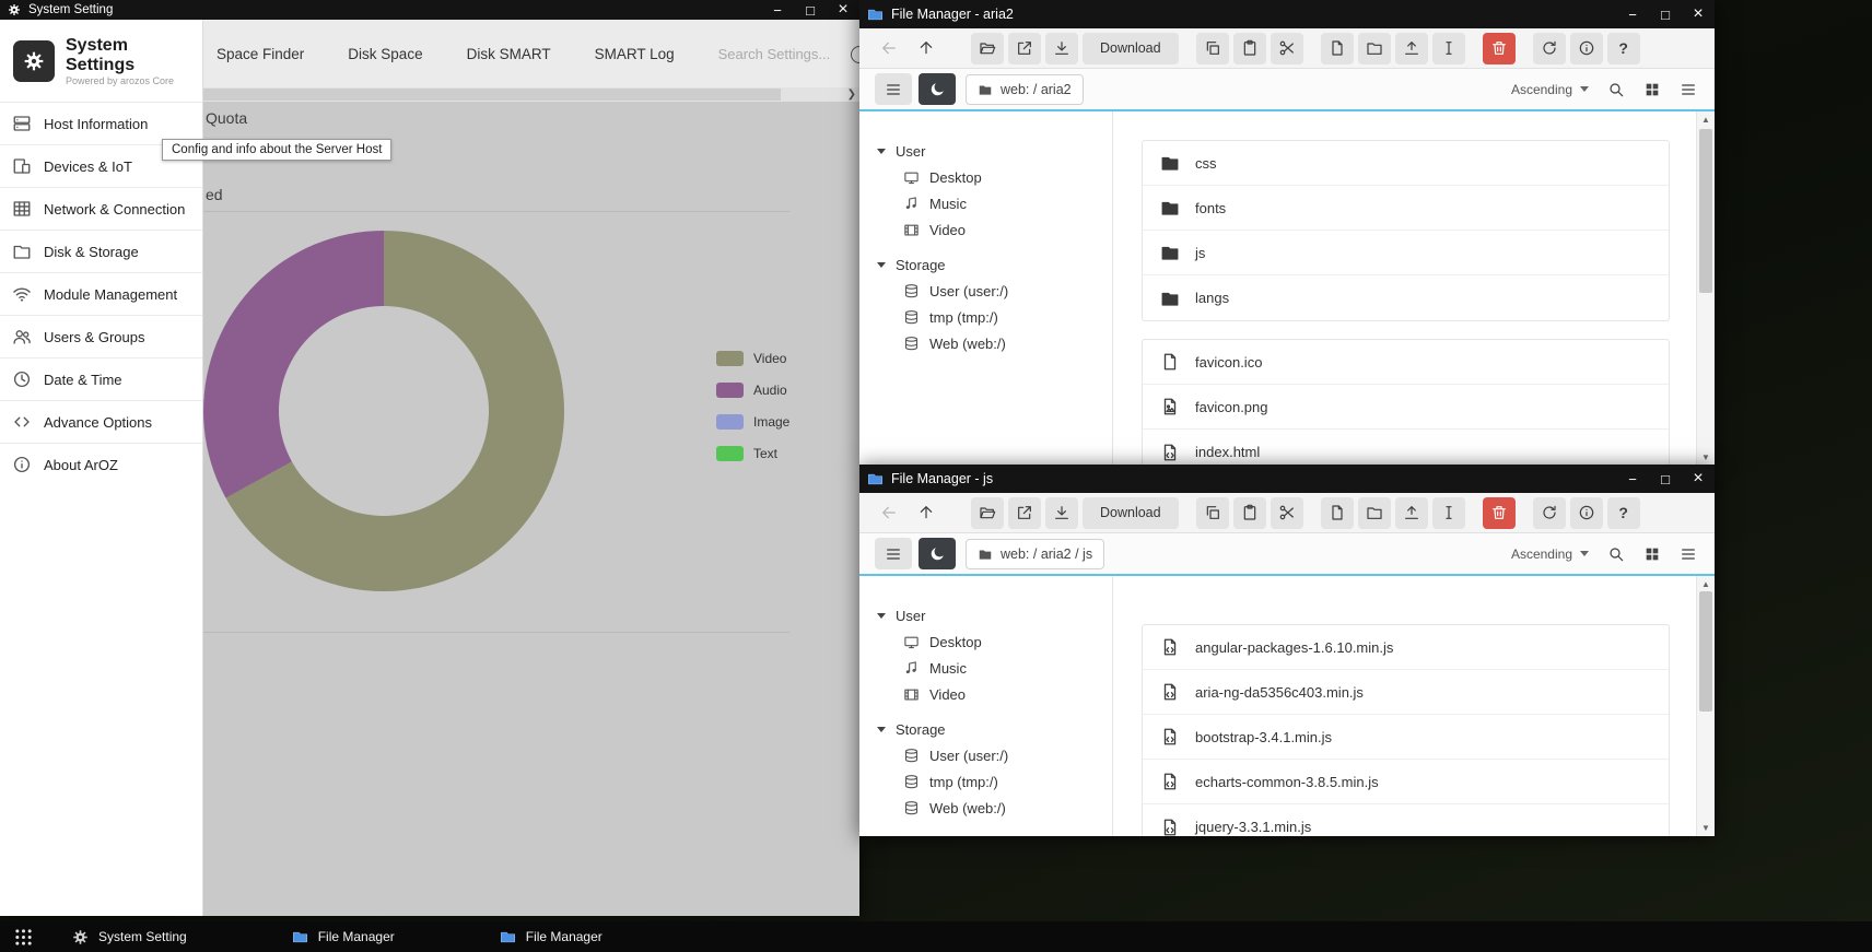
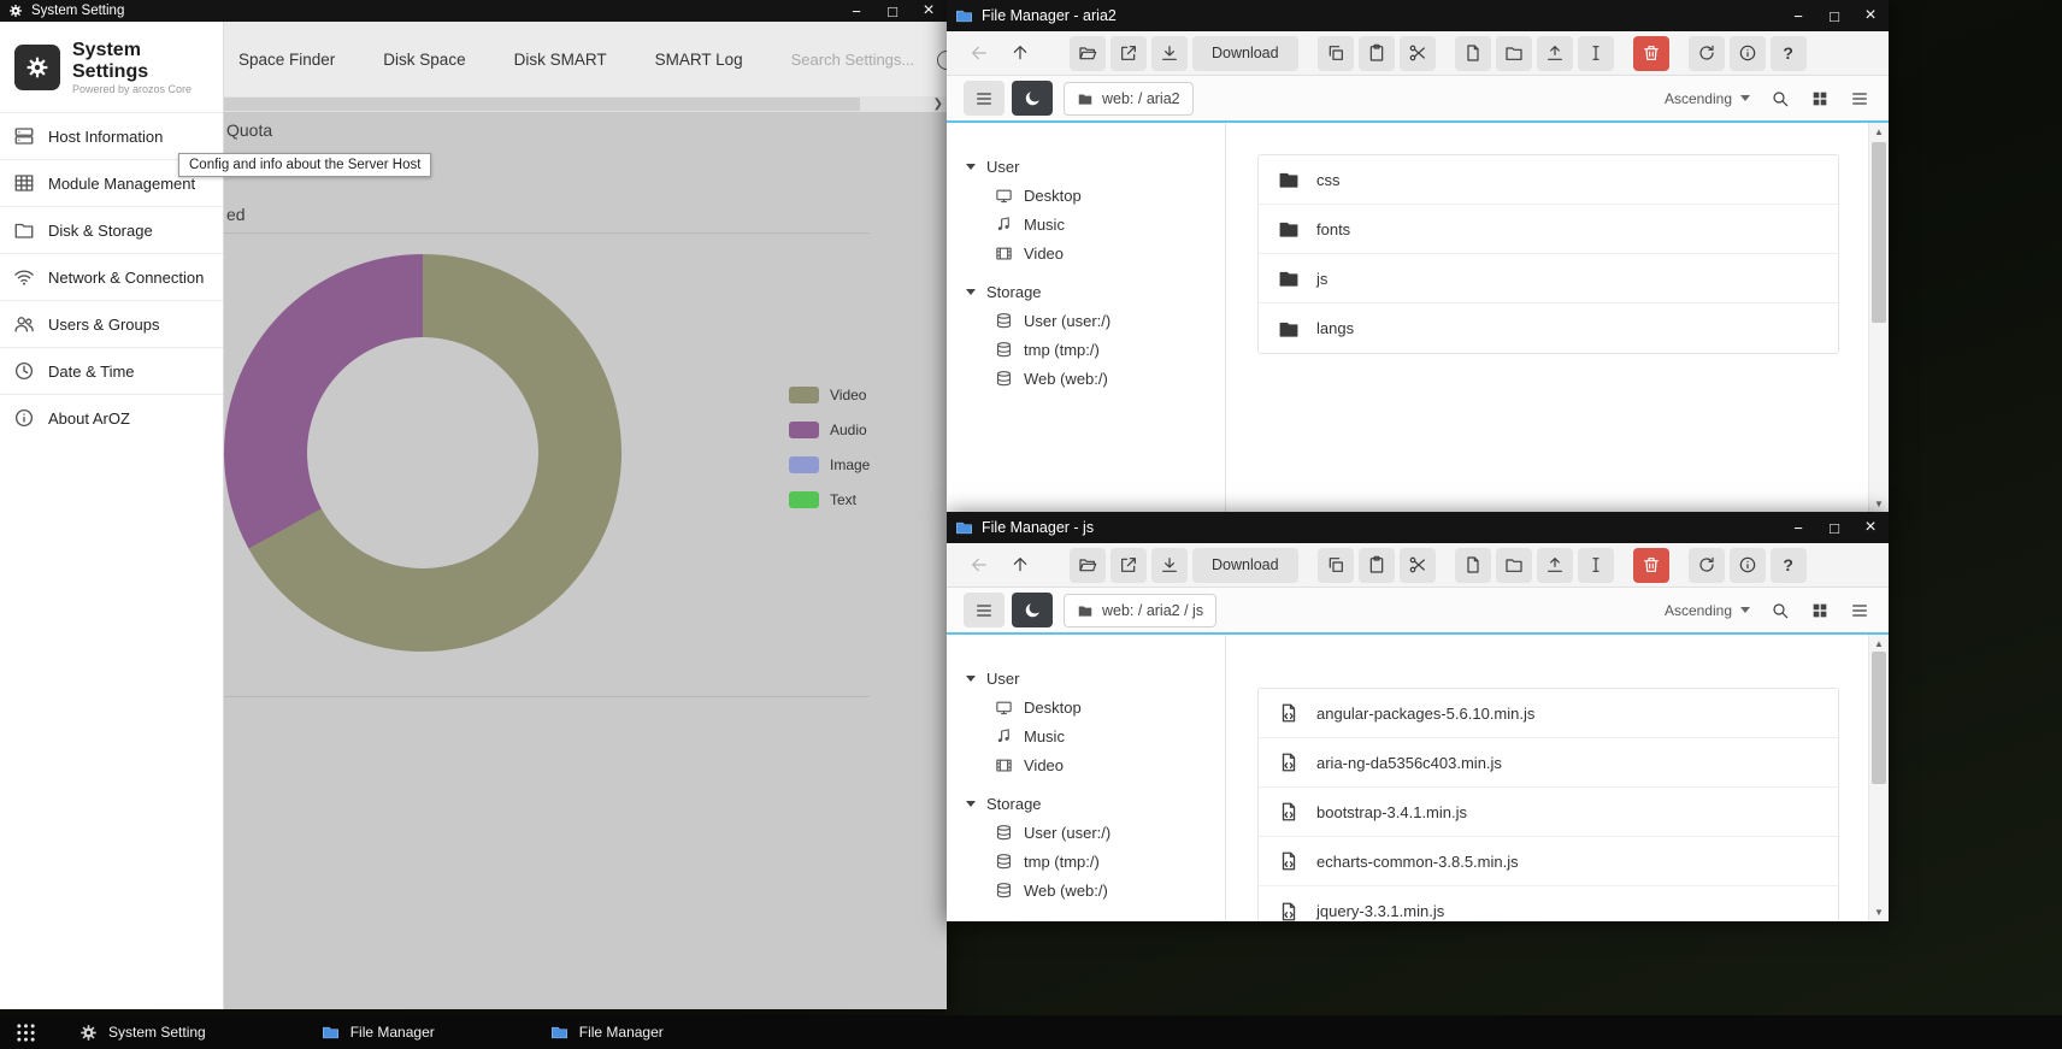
  System Setting
  −
  □
  ×
  System Settings
  Powered by arozos Core
  Host Information
- Devices & IoT
- Network & Connection
+ Module Management
  Disk & Storage
- Module Management
+ Network & Connection
  Users & Groups
  Date & Time
- Advance Options
  About ArOZ
  Config and info about the Server Host
  Space Finder
  Disk Space
  Disk SMART
  SMART Log
  Search Settings...
  ❯
  Quota
  ed
  Video
  Audio
  Image
  Text
  File Manager - aria2
  −
  □
  ×
  Download
  ?
  web: / aria2
  Ascending
  User
  Desktop
  Music
  Video
  Storage
  User (user:/)
  tmp (tmp:/)
  Web (web:/)
  css
  fonts
  js
  langs
- favicon.ico
- favicon.png
- index.html
  ▲
  ▼
  File Manager - js
  −
  □
  ×
  Download
  ?
  web: / aria2 / js
  Ascending
  User
  Desktop
  Music
  Video
  Storage
  User (user:/)
  tmp (tmp:/)
  Web (web:/)
- angular-packages-1.6.10.min.js
+ angular-packages-5.6.10.min.js
  aria-ng-da5356c403.min.js
  bootstrap-3.4.1.min.js
  echarts-common-3.8.5.min.js
  jquery-3.3.1.min.js
  ▲
  ▼
  System Setting
  File Manager
  File Manager
